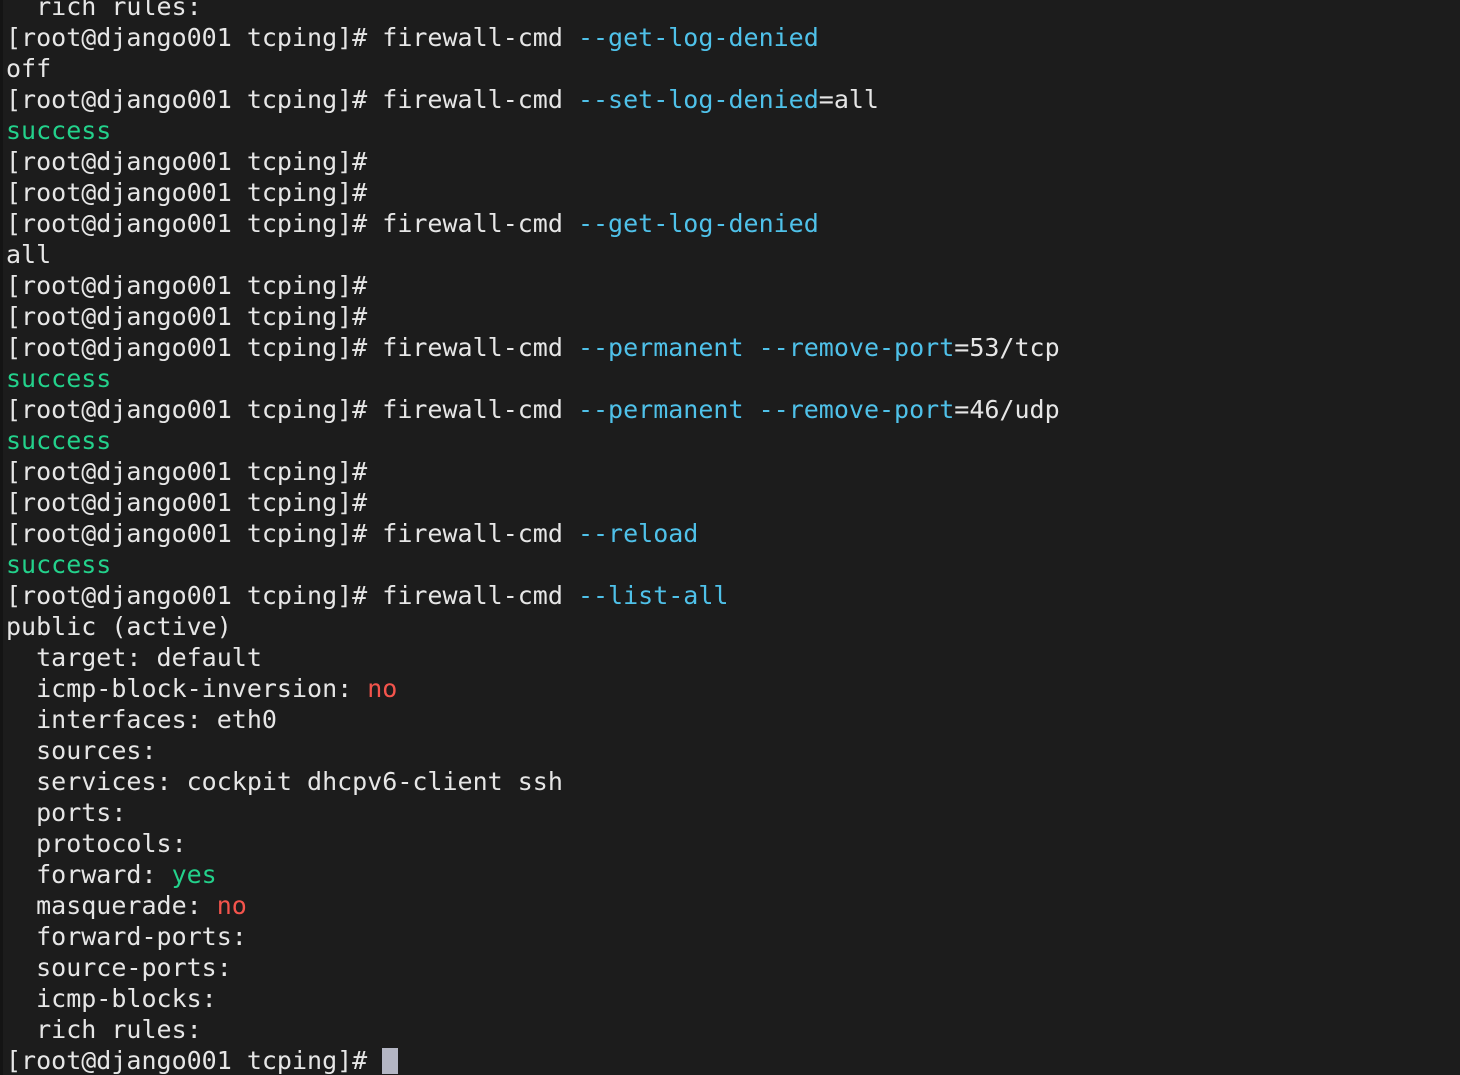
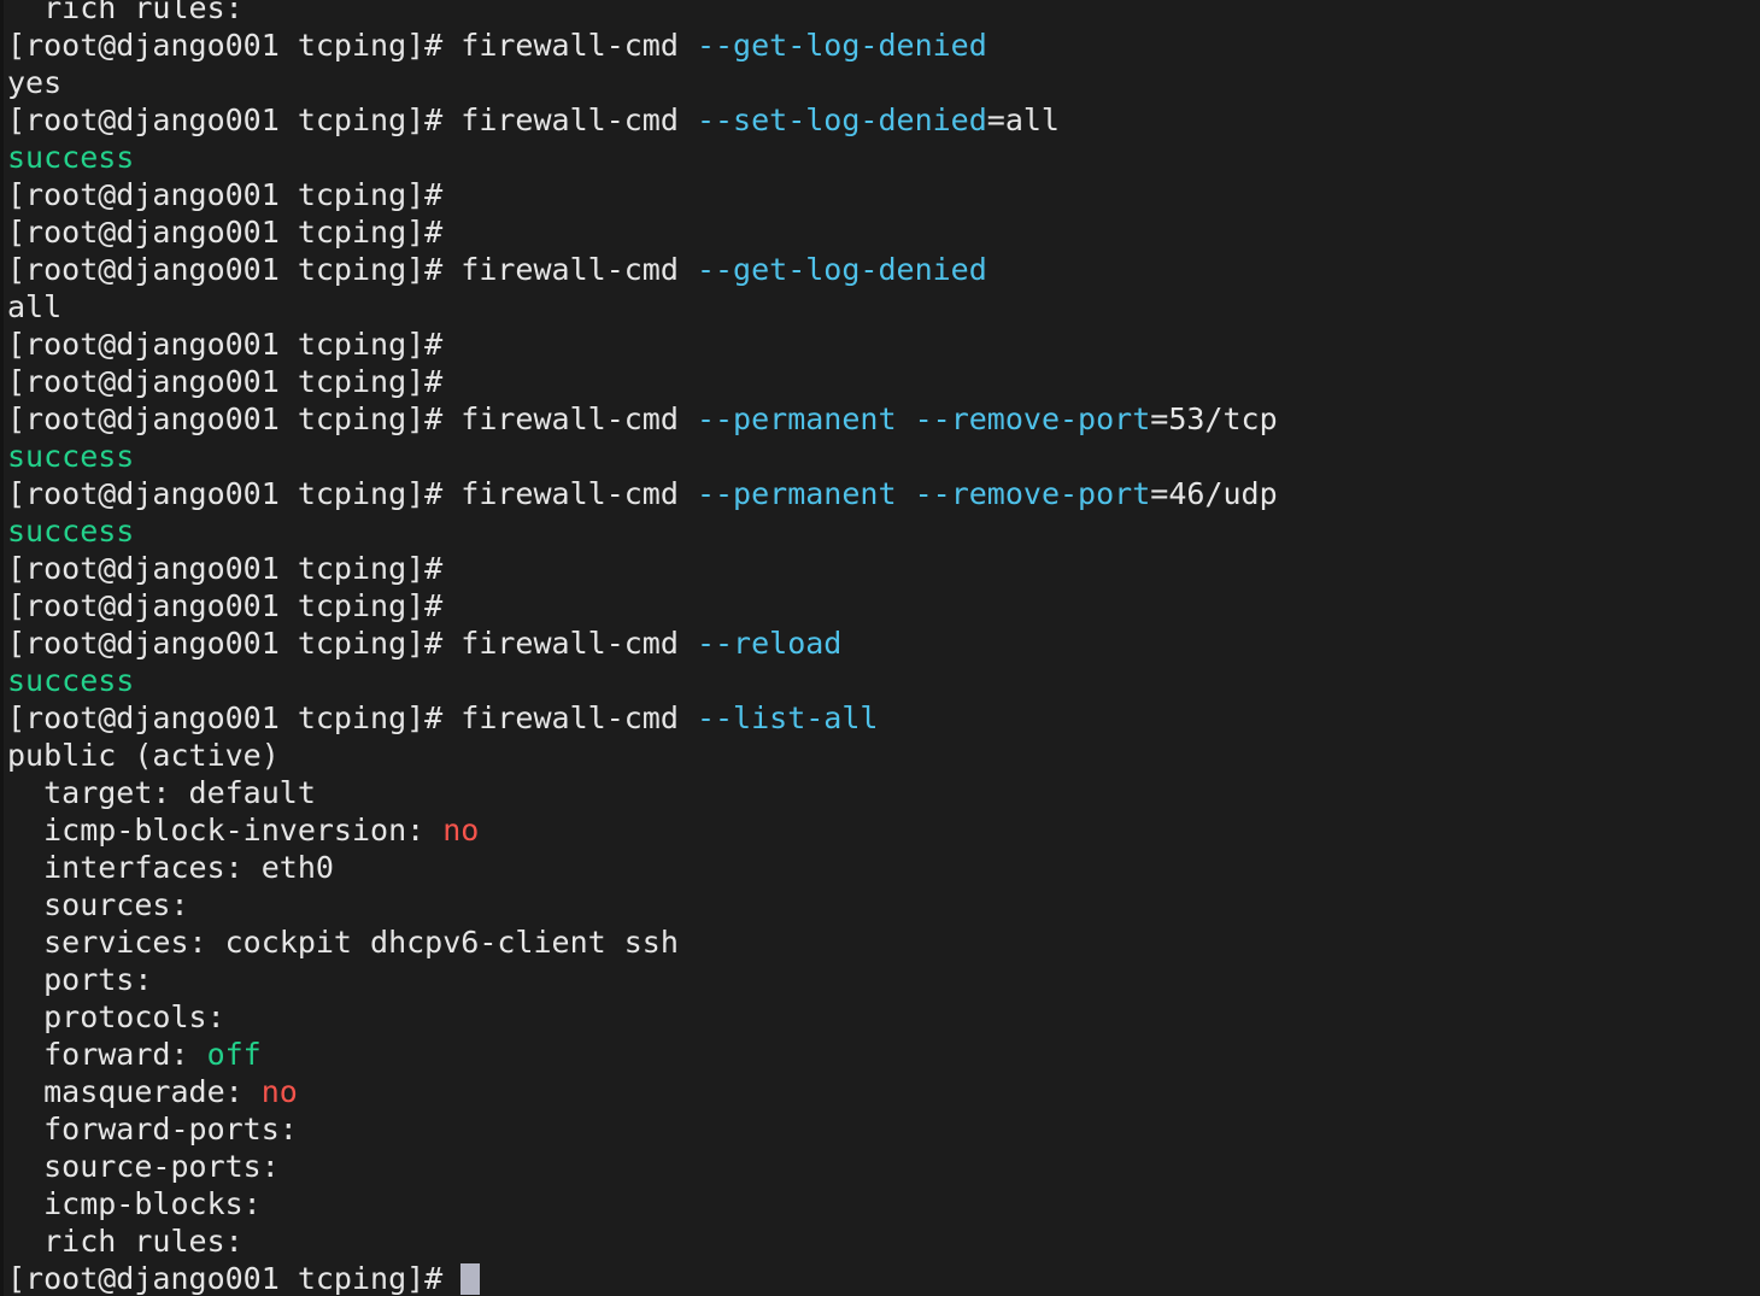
  rich rules:
  [root@django001 tcping]# firewall-cmd --get-log-denied
- off
+ yes
  [root@django001 tcping]# firewall-cmd --set-log-denied=all
  success
  [root@django001 tcping]#
  [root@django001 tcping]#
  [root@django001 tcping]# firewall-cmd --get-log-denied
  all
  [root@django001 tcping]#
  [root@django001 tcping]#
  [root@django001 tcping]# firewall-cmd --permanent --remove-port=53/tcp
  success
  [root@django001 tcping]# firewall-cmd --permanent --remove-port=46/udp
  success
  [root@django001 tcping]#
  [root@django001 tcping]#
  [root@django001 tcping]# firewall-cmd --reload
  success
  [root@django001 tcping]# firewall-cmd --list-all
  public (active)
  target: default
  icmp-block-inversion: no
  interfaces: eth0
  sources:
  services: cockpit dhcpv6-client ssh
  ports:
  protocols:
- forward: yes
+ forward: off
  masquerade: no
  forward-ports:
  source-ports:
  icmp-blocks:
  rich rules:
  [root@django001 tcping]#
